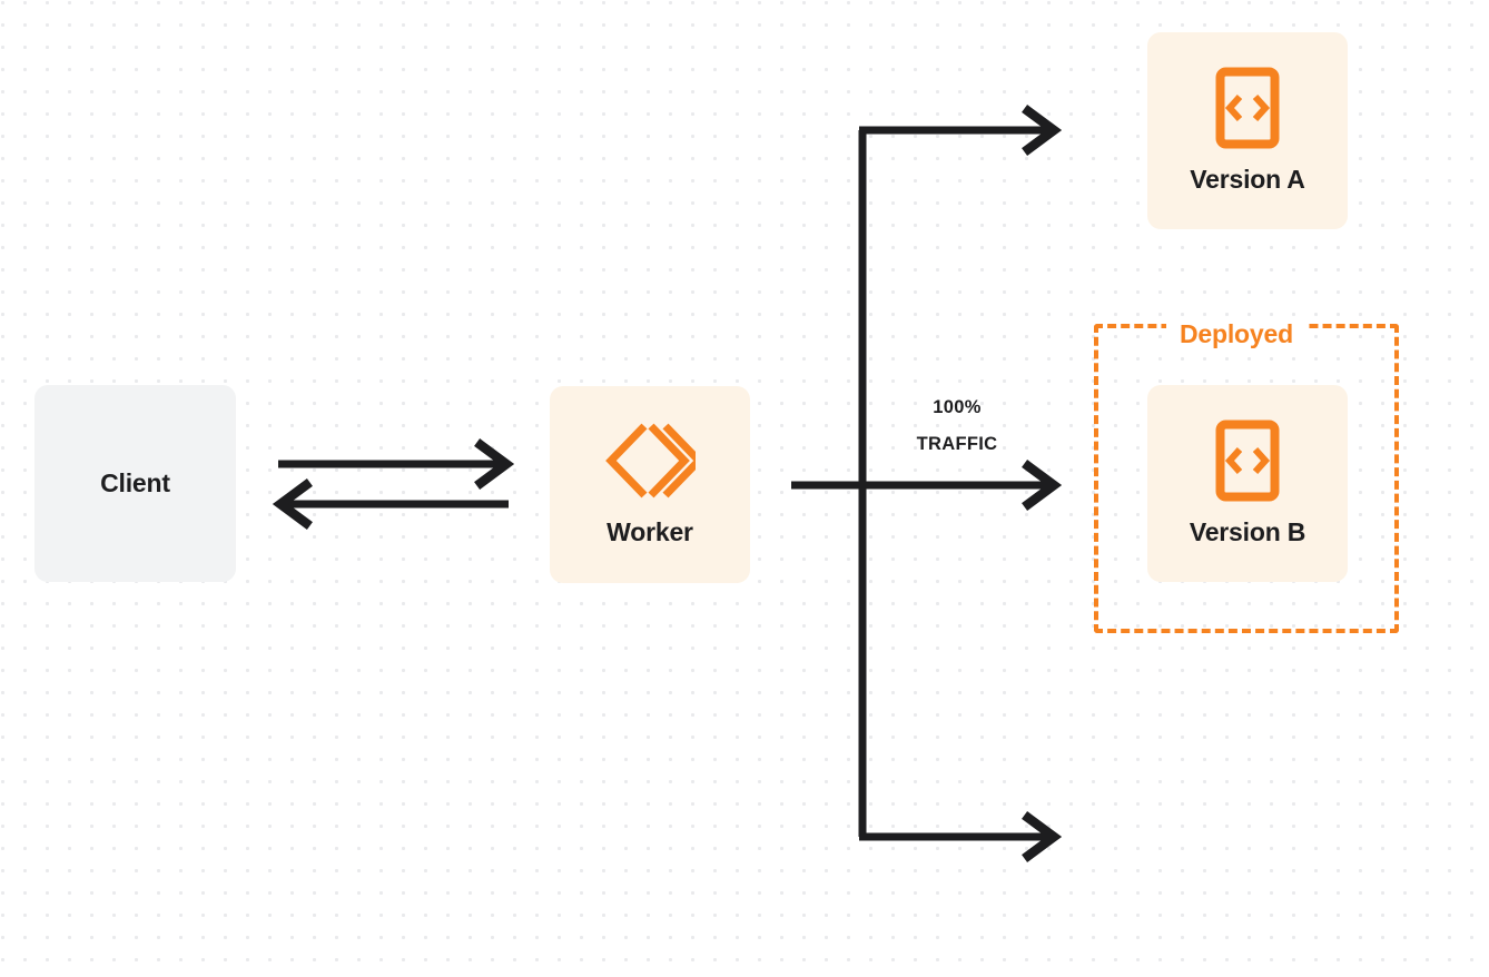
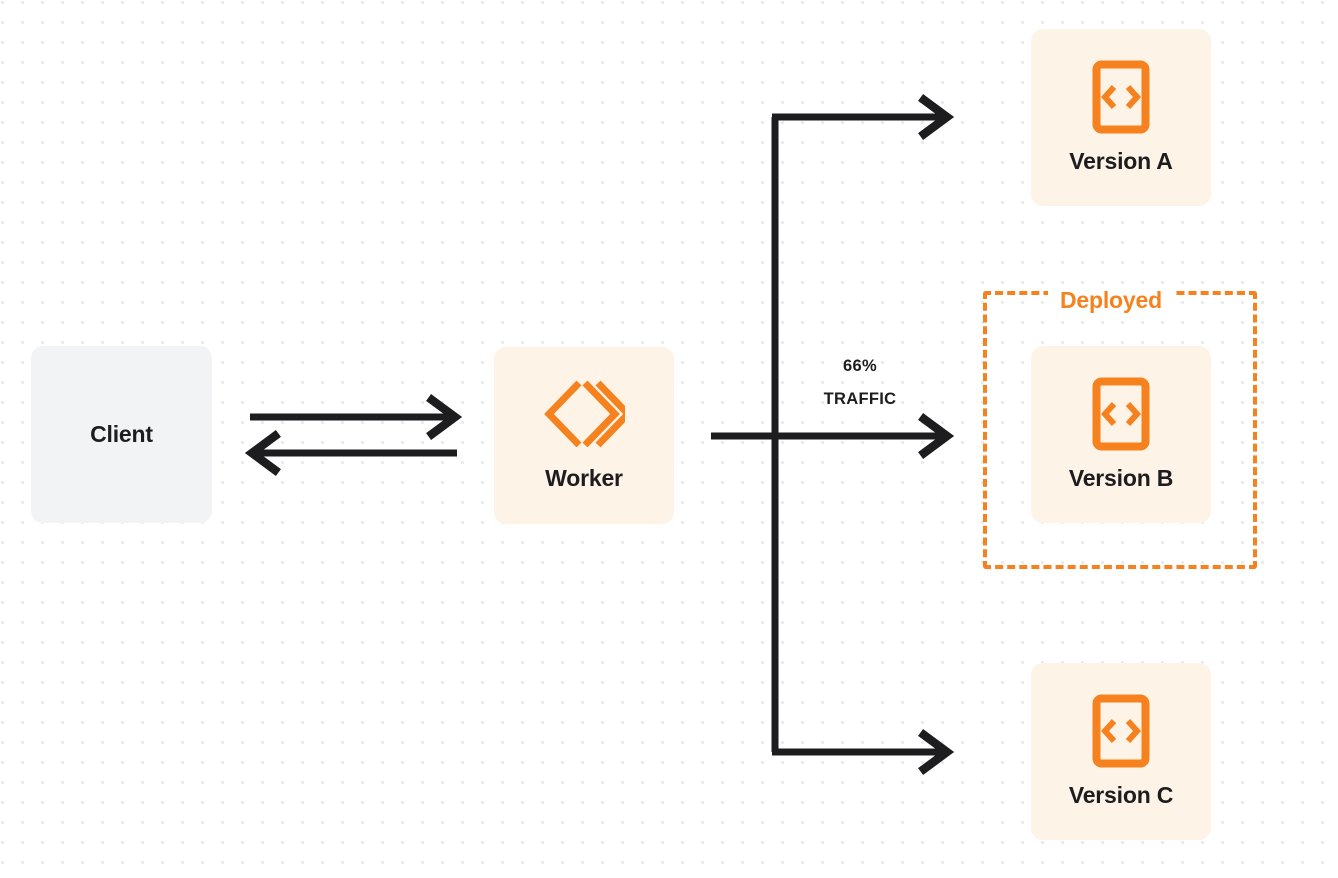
- 100%
+ 66%
  TRAFFIC
  Deployed
  Client
  Worker
  Version A
  Version B
+ Version C
